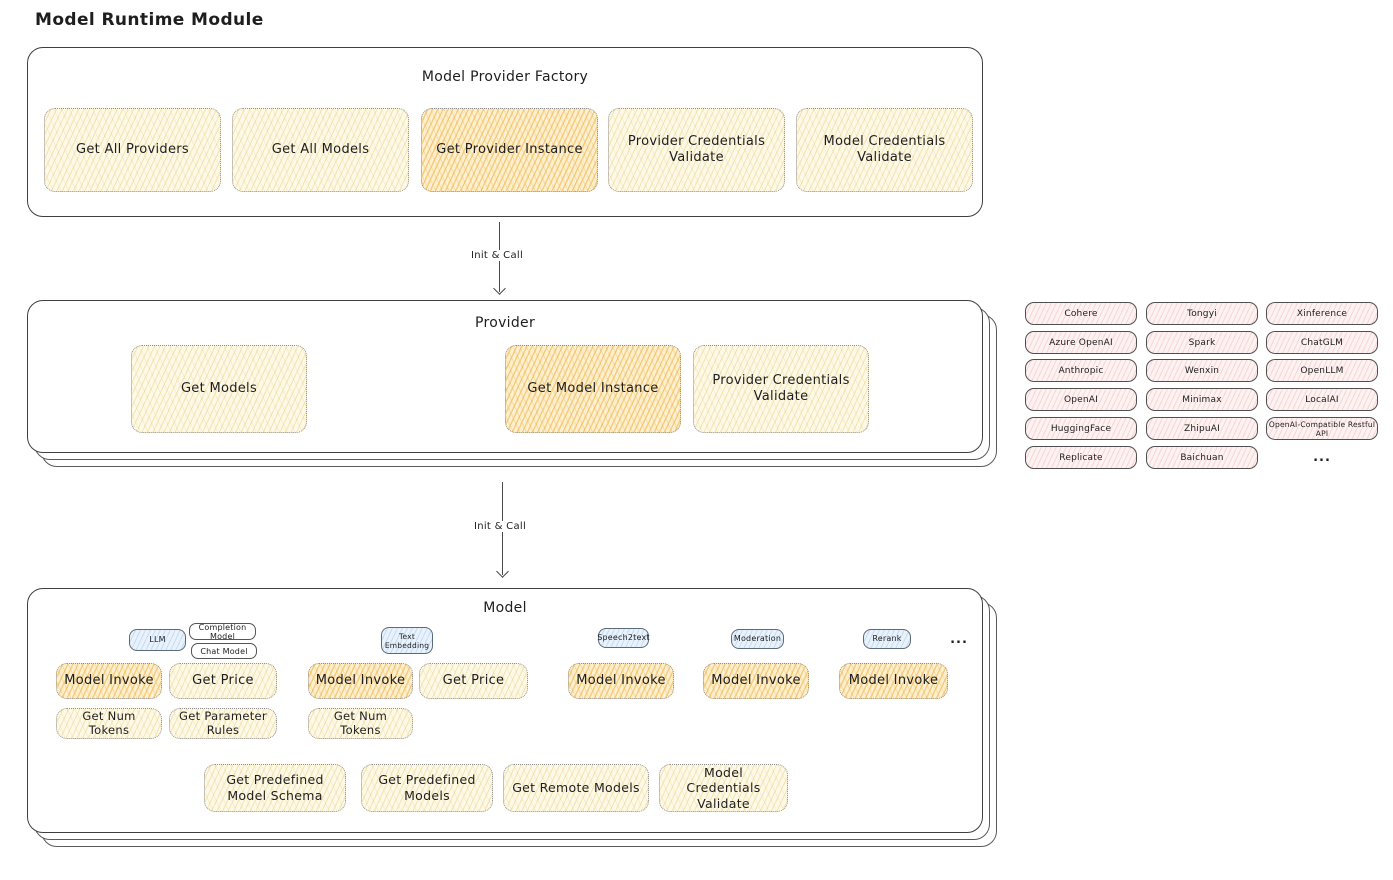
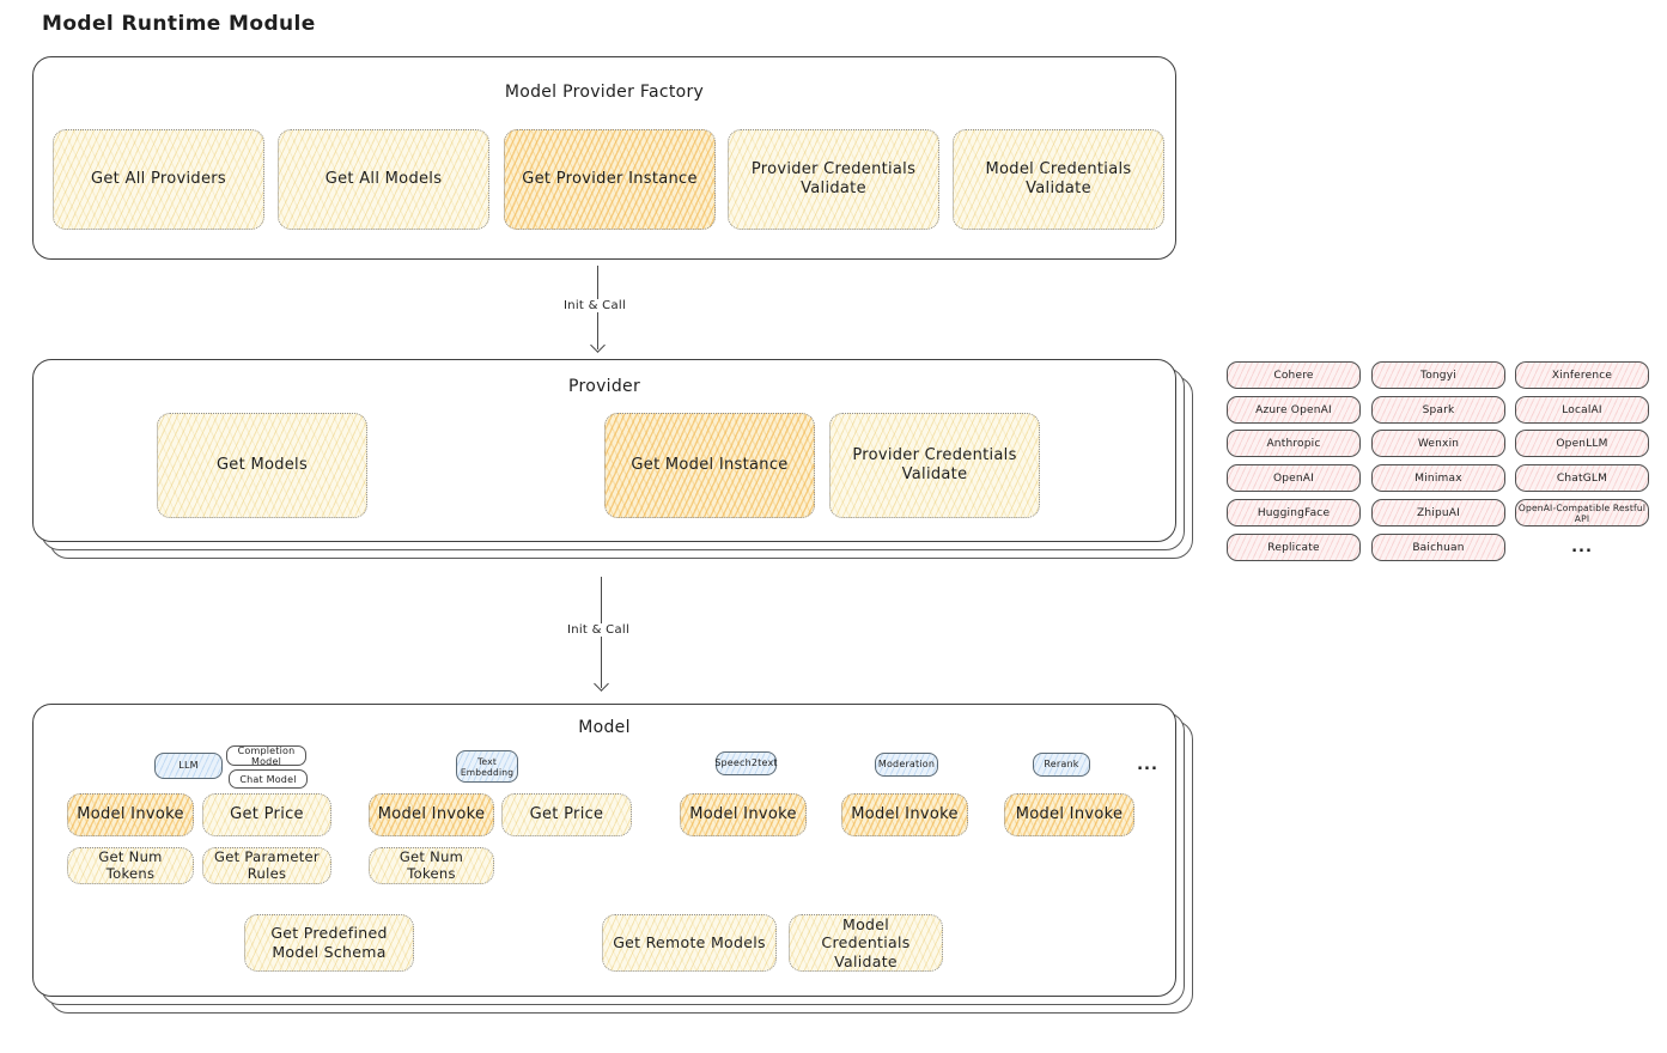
  Model Runtime Module
  Model Provider Factory
  Get All Providers
  Get All Models
  Get Provider Instance
  Provider Credentials Validate
  Model Credentials Validate
  Init & Call
  Provider
  Get Models
  Get Model Instance
  Provider Credentials Validate
  Cohere
  Azure OpenAI
  Anthropic
  OpenAI
  HuggingFace
  Replicate
  Tongyi
  Spark
  Wenxin
  Minimax
  ZhipuAI
  Baichuan
  Xinference
- ChatGLM
+ LocalAI
  OpenLLM
- LocalAI
+ ChatGLM
  OpenAI-Compatible Restful API
  ...
  Init & Call
  Model
  LLM
  Completion Model
  Chat Model
  Text Embedding
  Speech2text
  Moderation
  Rerank
  ...
  Model Invoke
  Get Price
  Model Invoke
  Get Price
  Model Invoke
  Model Invoke
  Model Invoke
  Get Num Tokens
  Get Parameter Rules
  Get Num Tokens
  Get Predefined Model Schema
- Get Predefined Models
  Get Remote Models
  Model Credentials Validate
